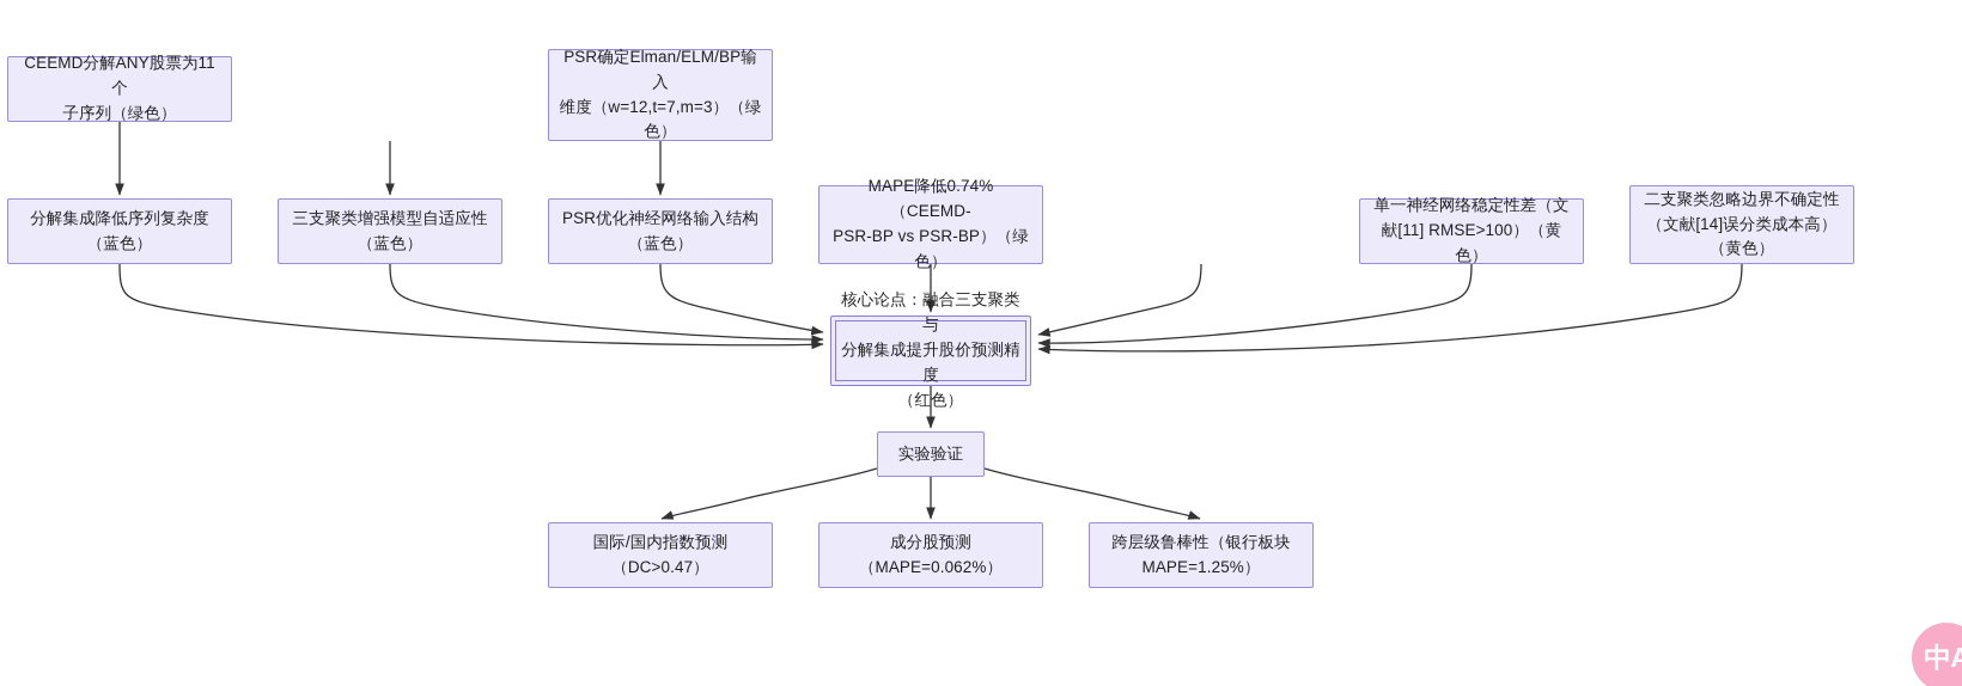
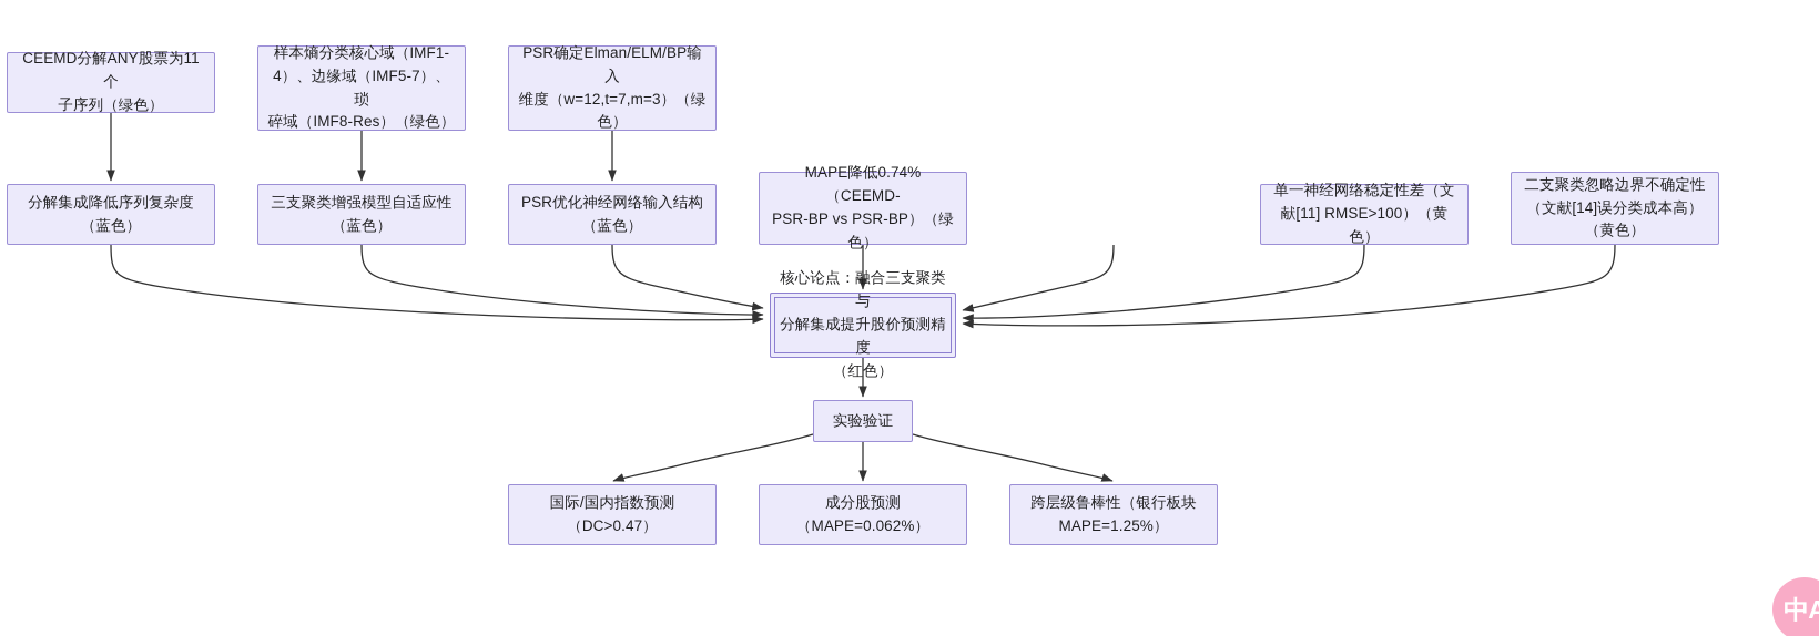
  CEEMD分解ANY股票为11个
  子序列（绿色）
+ 样本熵分类核心域（IMF1-
+ 4）、边缘域（IMF5-7）、琐
+ 碎域（IMF8-Res）（绿色）
  PSR确定Elman/ELM/BP输入
  维度（w=12,t=7,m=3）（绿
  色）
  分解集成降低序列复杂度
  （蓝色）
  三支聚类增强模型自适应性
  （蓝色）
  PSR优化神经网络输入结构
  （蓝色）
  MAPE降低0.74%（CEEMD-
  PSR-BP vs PSR-BP）（绿
  色）
  单一神经网络稳定性差（文
  献[11] RMSE>100）（黄色）
  二支聚类忽略边界不确定性
  （文献[14]误分类成本高）
  （黄色）
  核心论点：融合三支聚类与
  分解集成提升股价预测精度
  （红色）
  实验验证
  国际/国内指数预测
  （DC>0.47）
  成分股预测
  （MAPE=0.062%）
  跨层级鲁棒性（银行板块
  MAPE=1.25%）
  中A
